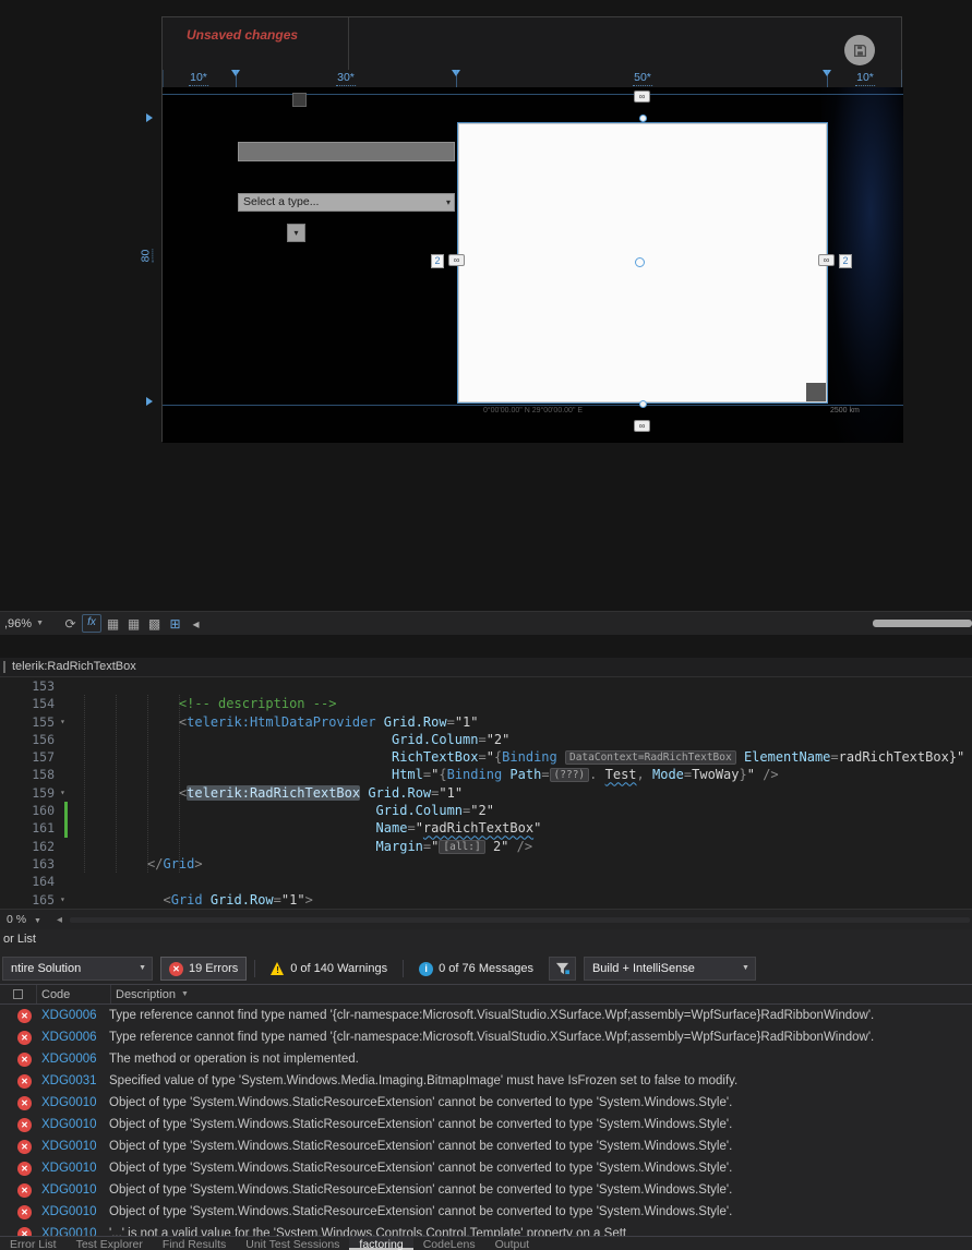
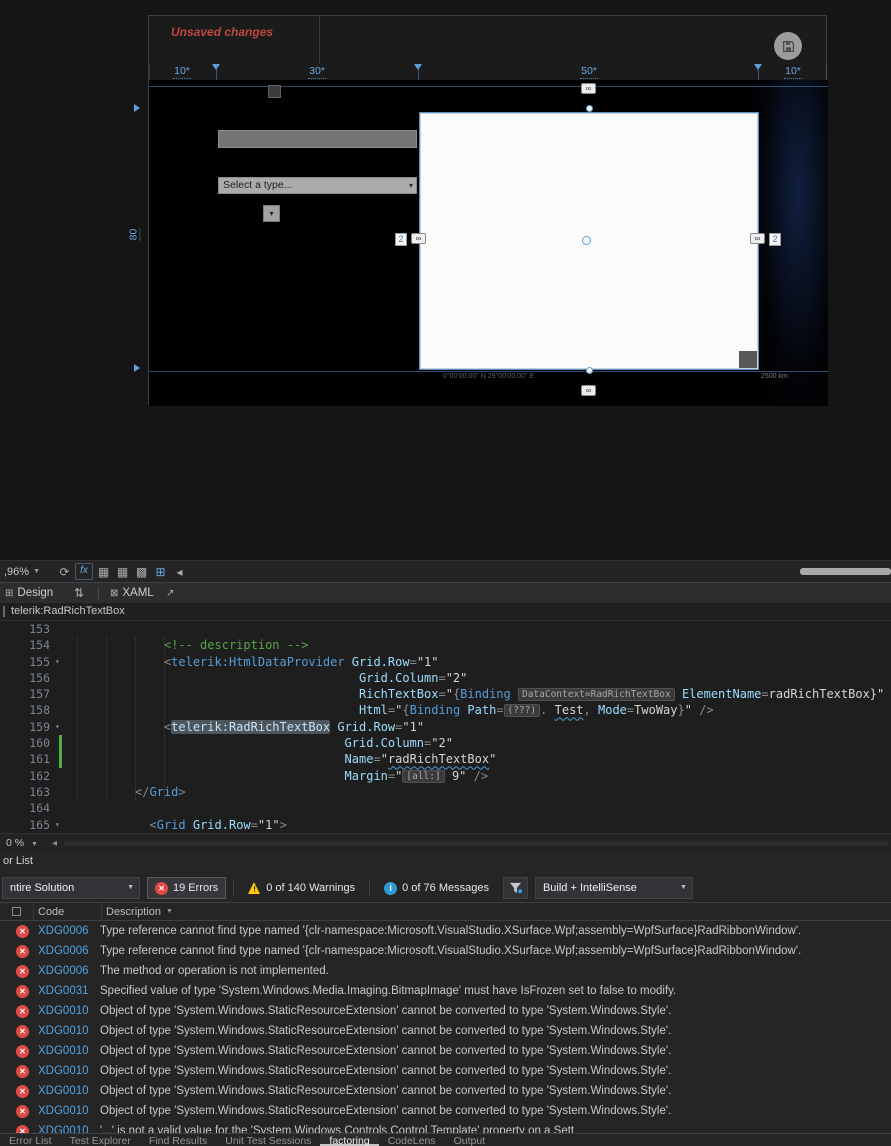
  Unsaved changes
  10*
  30*
  50*
  10*
  Select a type...
  ▾
  ▾
  ∞
  ∞
  2
  ∞
  ∞
  2
  ,96%
  ⟳
  fx
  ▦
  ▦
  ▩
  ⊞
  ◂
+ ⊞ Design
+ ⇅
+ ⊠ XAML
+ ↗
  telerik:RadRichTextBox
  153
  154
  <!-- description -->
  155
  ▾
  <telerik:HtmlDataProvider Grid.Row="1"
  156
  Grid.Column="2"
  157
  RichTextBox="{Binding DataContext=RadRichTextBox ElementName=radRichTextBox}"
  158
  Html="{Binding Path= (???) . Test, Mode=TwoWay}" />
  159
  ▾
  <telerik:RadRichTextBox Grid.Row="1"
  160
  Grid.Column="2"
  161
  Name="radRichTextBox"
  162
- Margin=" [all:] 2" />
+ Margin=" [all:] 9" />
  163
  </Grid>
  164
  165
  ▾
  <Grid Grid.Row="1">
  ◂
  or List
  ntire Solution
  ✕
  19 Errors
  !
  0 of 140 Warnings
  i
  0 of 76 Messages
  Build + IntelliSense
  Code
  Description
  ✕
  XDG0006
  Type reference cannot find type named '{clr-namespace:Microsoft.VisualStudio.XSurface.Wpf;assembly=WpfSurface}RadRibbonWindow'.
  ✕
  XDG0006
  Type reference cannot find type named '{clr-namespace:Microsoft.VisualStudio.XSurface.Wpf;assembly=WpfSurface}RadRibbonWindow'.
  ✕
  XDG0006
  The method or operation is not implemented.
  ✕
  XDG0031
  Specified value of type 'System.Windows.Media.Imaging.BitmapImage' must have IsFrozen set to false to modify.
  ✕
  XDG0010
  Object of type 'System.Windows.StaticResourceExtension' cannot be converted to type 'System.Windows.Style'.
  ✕
  XDG0010
  Object of type 'System.Windows.StaticResourceExtension' cannot be converted to type 'System.Windows.Style'.
  ✕
  XDG0010
  Object of type 'System.Windows.StaticResourceExtension' cannot be converted to type 'System.Windows.Style'.
  ✕
  XDG0010
  Object of type 'System.Windows.StaticResourceExtension' cannot be converted to type 'System.Windows.Style'.
  ✕
  XDG0010
  Object of type 'System.Windows.StaticResourceExtension' cannot be converted to type 'System.Windows.Style'.
  ✕
  XDG0010
  Object of type 'System.Windows.StaticResourceExtension' cannot be converted to type 'System.Windows.Style'.
  ✕
  XDG0010
  '...' is not a valid value for the 'System.Windows.Controls.Control.Template' property on a Sett
  Error List
  Test Explorer
  Find Results
  Unit Test Sessions
  factoring
  CodeLens
  Output
